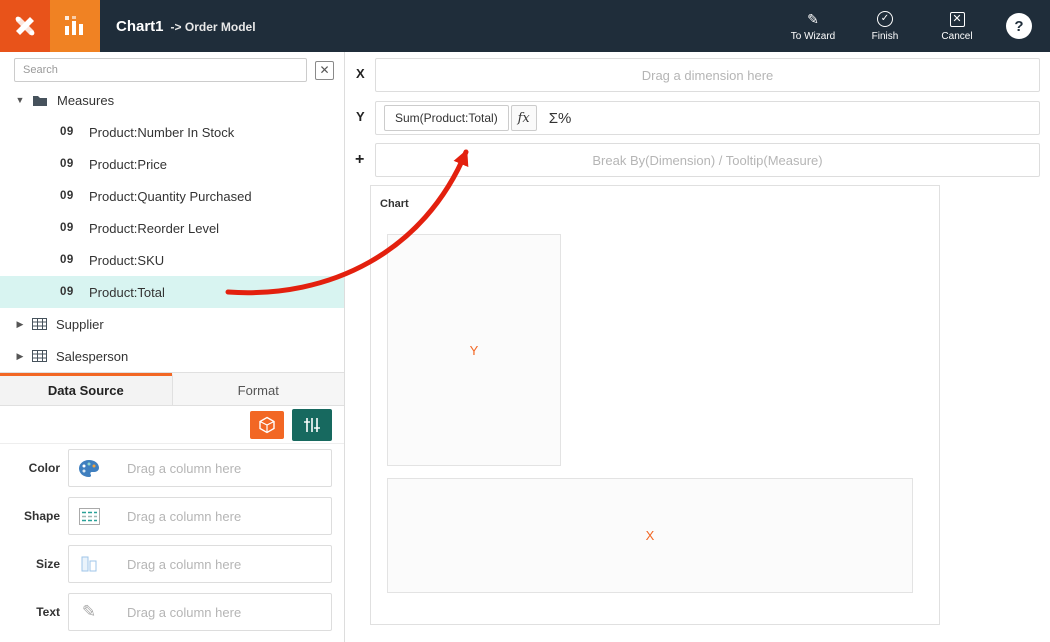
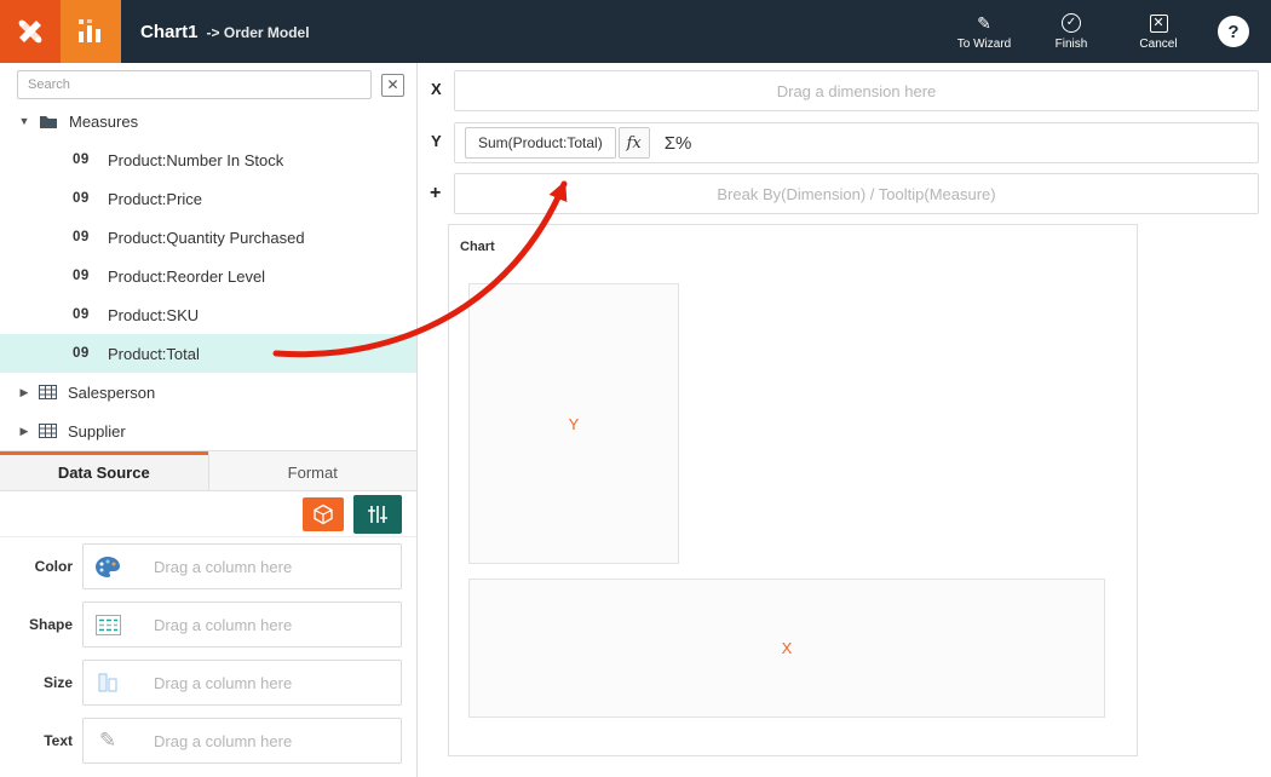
  Chart1
  -> Order Model
  ✎
  To Wizard
  ✓
  Finish
  ✕
  Cancel
  ?
  Search
  ✕
  ▼
  Measures
  09
  Product:Number In Stock
  09
  Product:Price
  09
  Product:Quantity Purchased
  09
  Product:Reorder Level
  09
  Product:SKU
  09
  Product:Total
  ▶
- Supplier
+ Salesperson
  ▶
- Salesperson
+ Supplier
  Data Source
  Format
  Color
  Drag a column here
  Shape
  Drag a column here
  Size
  Drag a column here
  Text
  ✎
  Drag a column here
  X
  Drag a dimension here
  Y
  Sum(Product:Total)
  fx
  Σ%
  +
  Break By(Dimension) / Tooltip(Measure)
  Chart
  Y
  X
